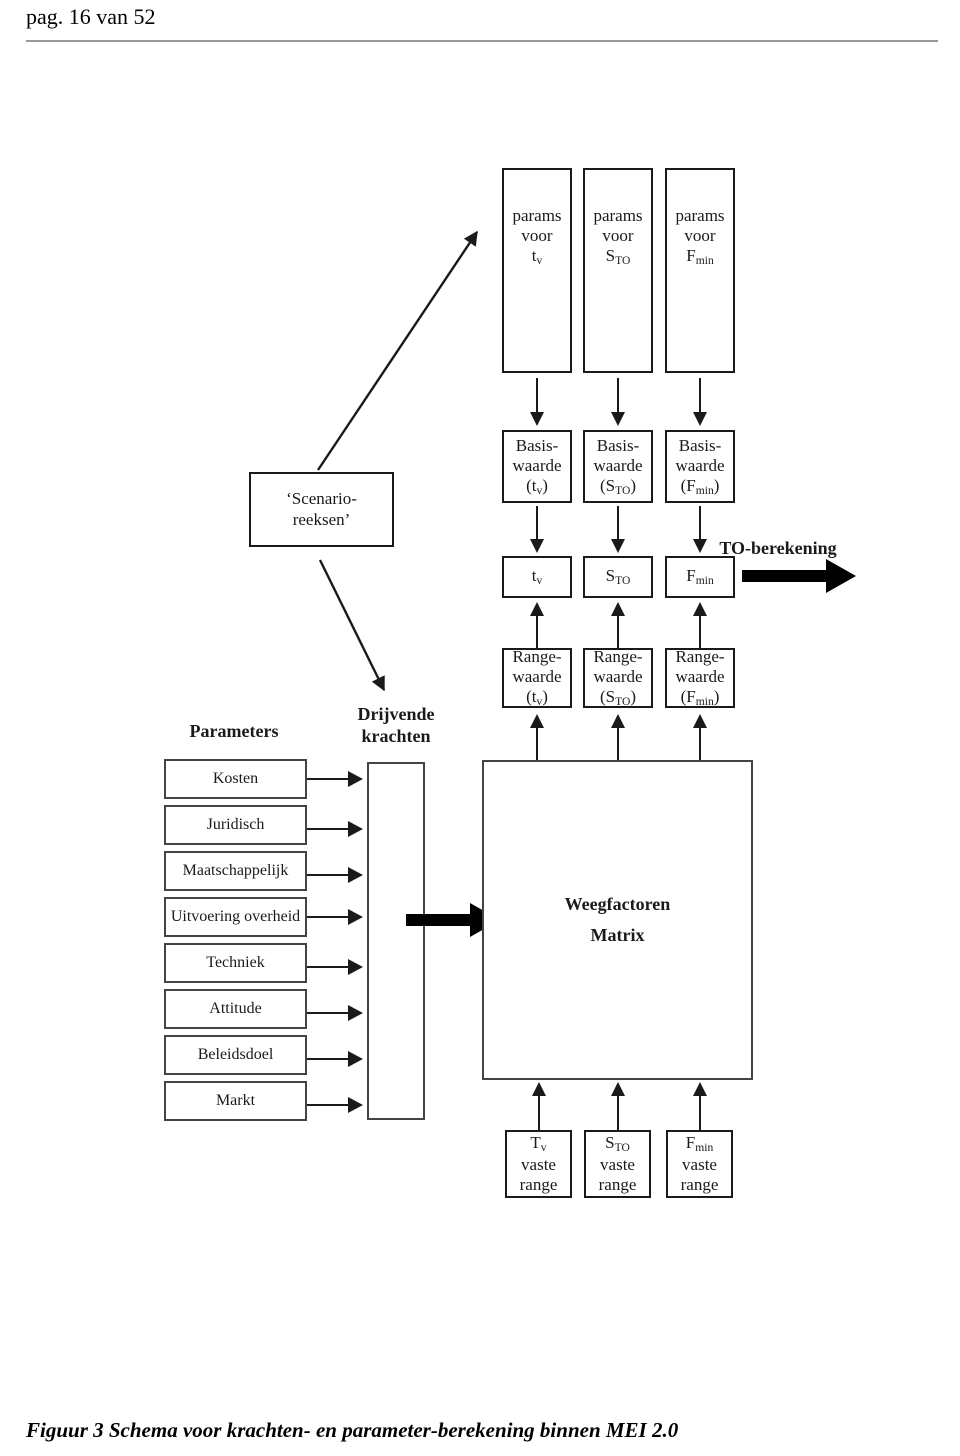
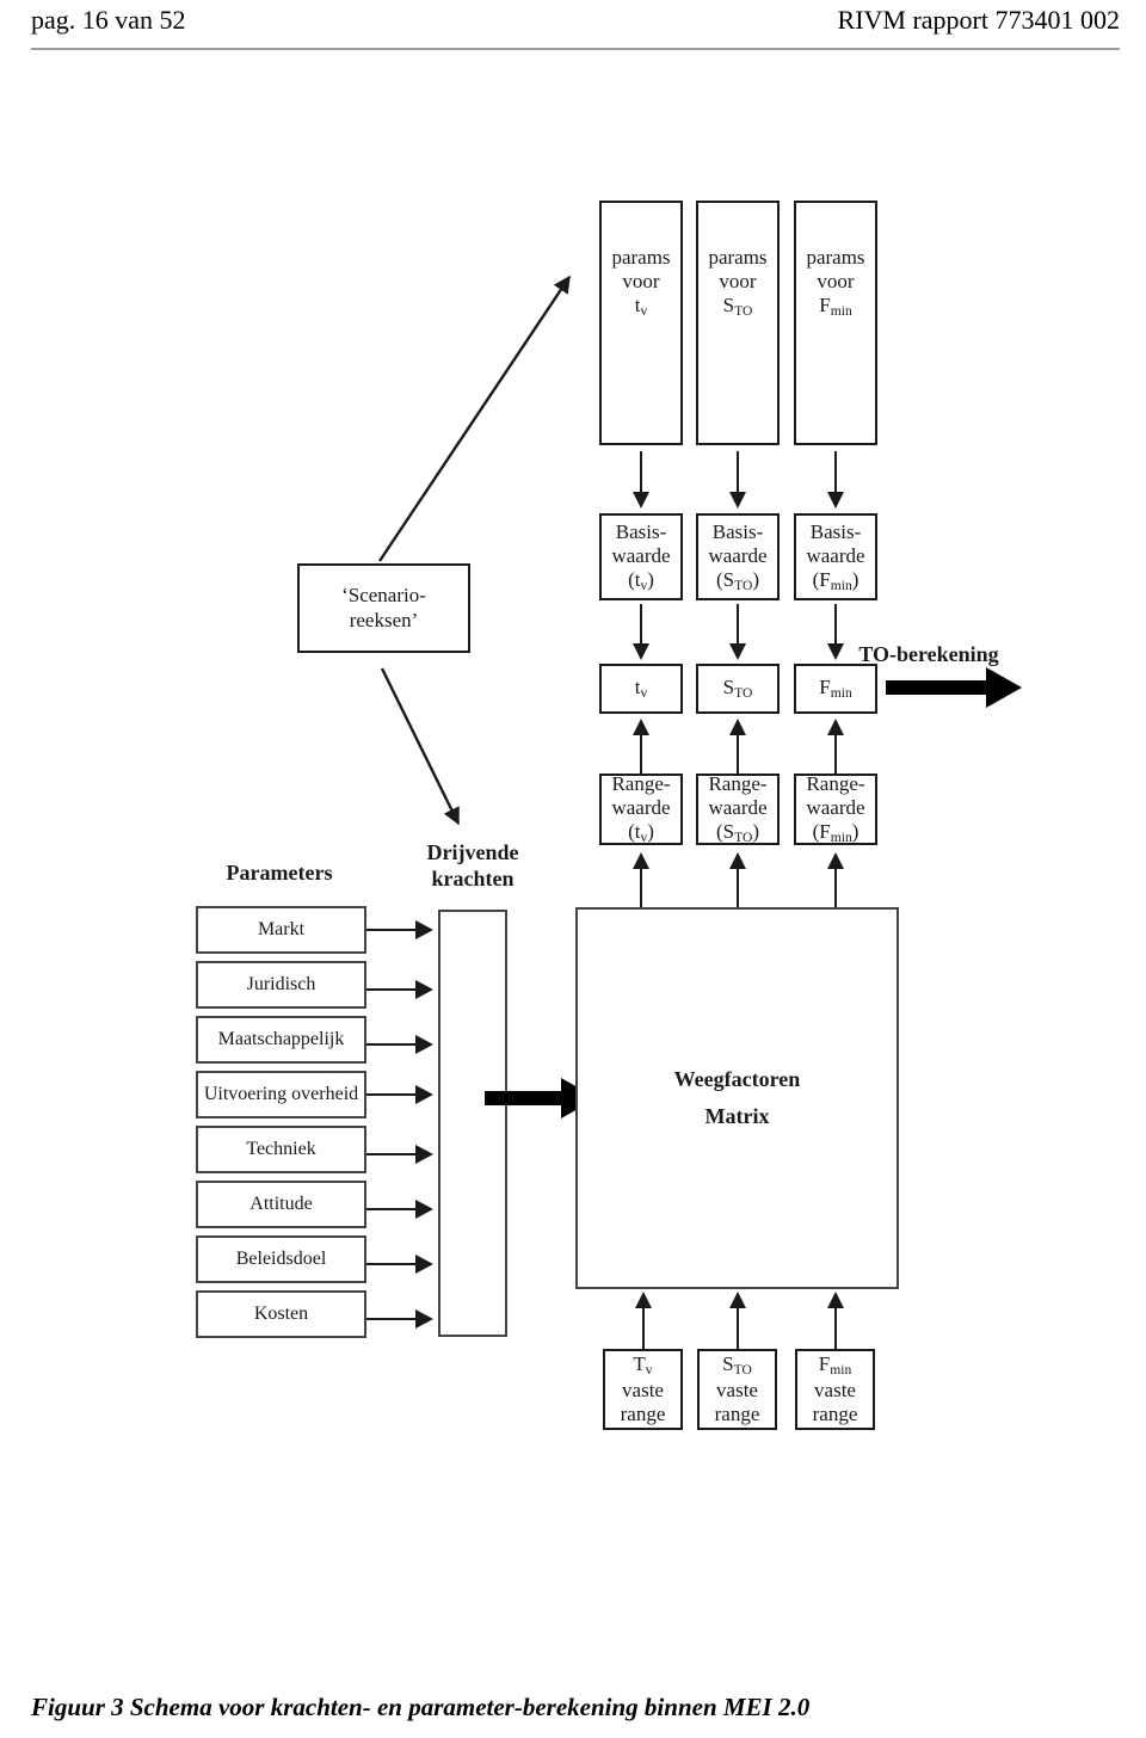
  pag. 16 van 52
+ RIVM rapport 773401 002
  params
  voor
  tv
  params
  voor
  STO
  params
  voor
  Fmin
  Basis-
  waarde
  (tv)
  Basis-
  waarde
  (STO)
  Basis-
  waarde
  (Fmin)
  tv
  STO
  Fmin
  TO-berekening
  Range-
  waarde
  (tv)
  Range-
  waarde
  (STO)
  Range-
  waarde
  (Fmin)
  ‘Scenario-
  reeksen’
  Parameters
  Drijvende
  krachten
- Kosten
+ Markt
  Juridisch
  Maatschappelijk
  Uitvoering overheid
  Techniek
  Attitude
  Beleidsdoel
- Markt
+ Kosten
  Weegfactoren
  Matrix
  Tv
  vaste
  range
  STO
  vaste
  range
  Fmin
  vaste
  range
  Figuur 3 Schema voor krachten- en parameter-berekening binnen MEI 2.0
